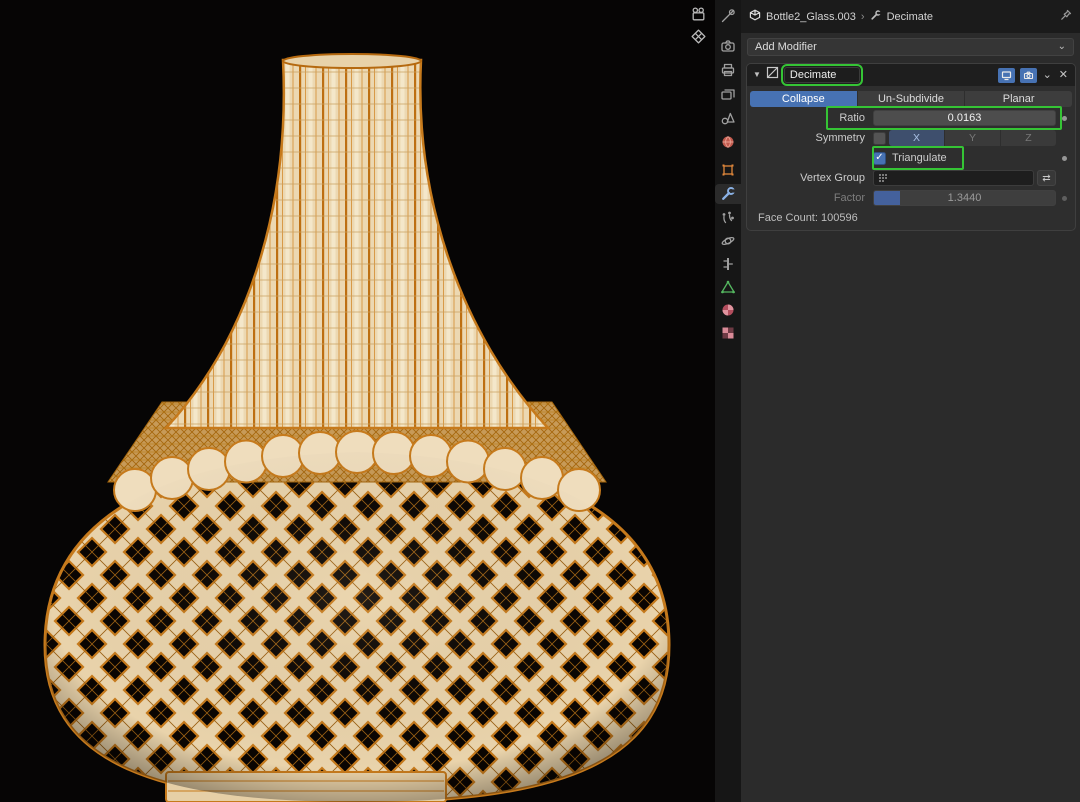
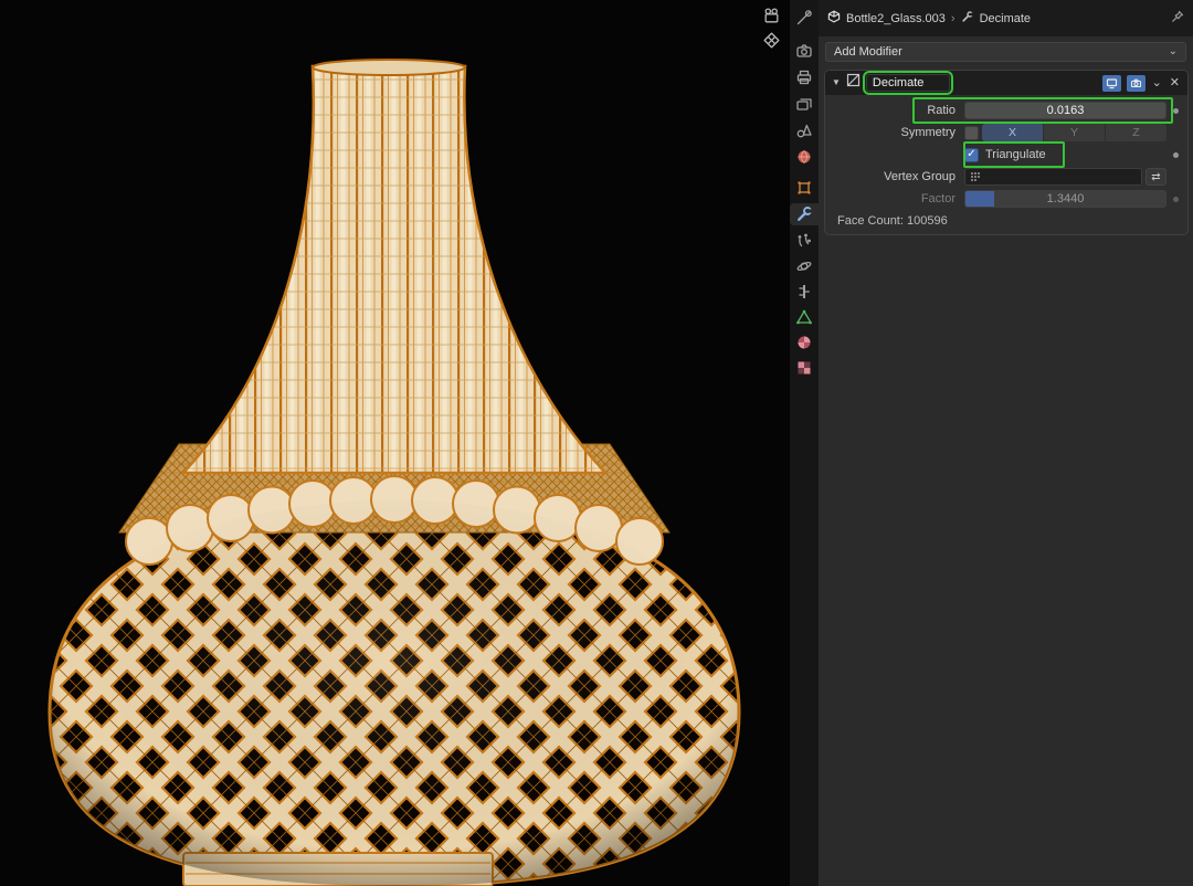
  Bottle2_Glass.003
  ›
  Decimate
  Add Modifier
  ⌄
  ▼
  Decimate
  ⌄
  ✕
- Collapse
- Un-Subdivide
- Planar
  Ratio
  0.0163
  Symmetry
  X
  Y
  Z
  ✓
  Triangulate
  Vertex Group
  ⇄
  Factor
  1.3440
  Face Count: 100596
